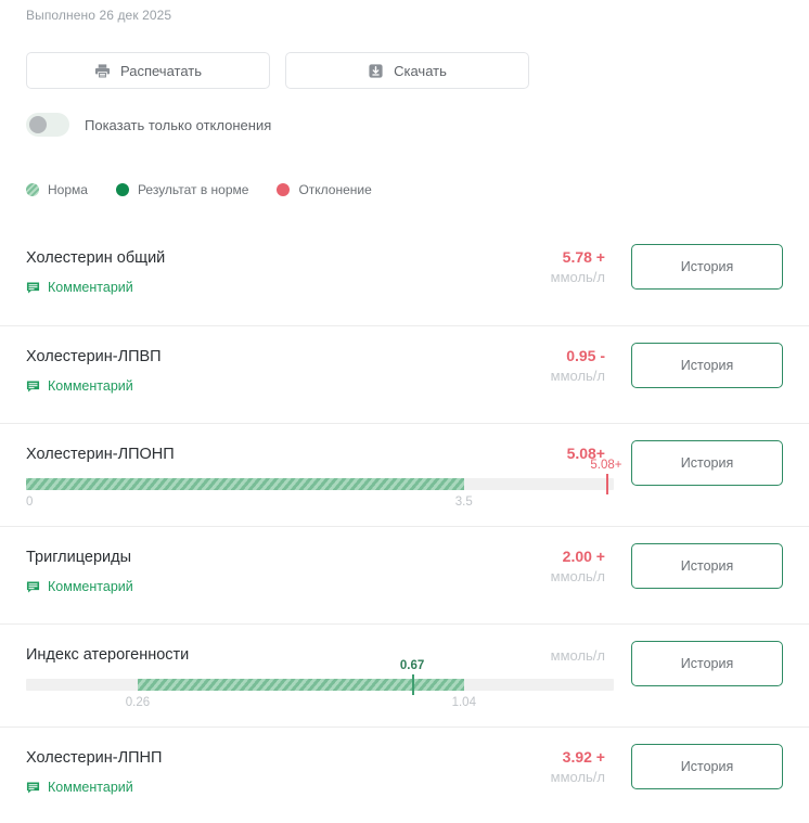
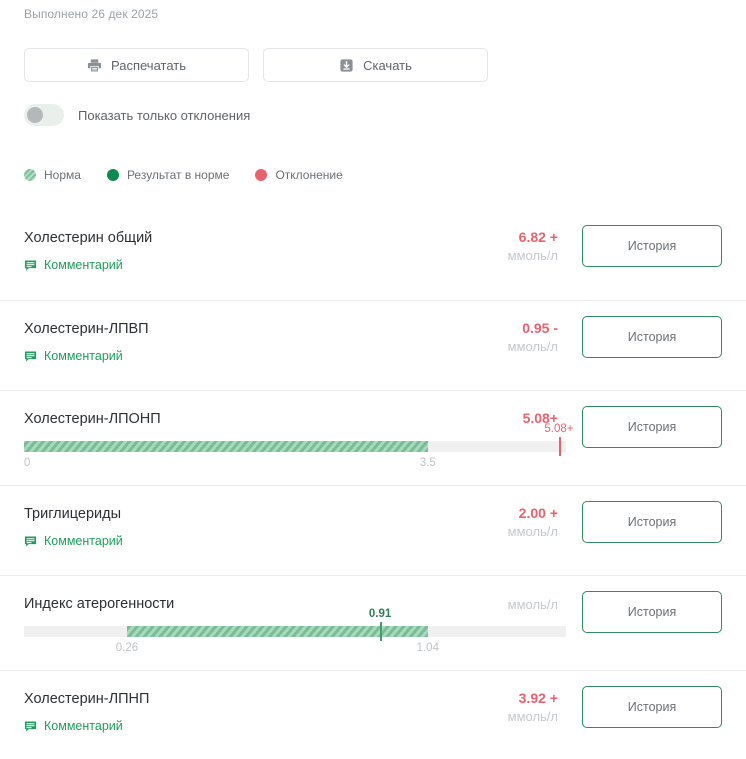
  Выполнено 26 дек 2025
  Распечатать
  Скачать
  Показать только отклонения
  Норма
  Результат в норме
  Отклонение
  Холестерин общий
  Комментарий
- 5.78 +
+ 6.82 +
  ммоль/л
  История
  Холестерин-ЛПВП
  Комментарий
  0.95 -
  ммоль/л
  История
  Холестерин-ЛПОНП
  5.08+
  История
  5.08+
  0
  3.5
  Триглицериды
  Комментарий
  2.00 +
  ммоль/л
  История
  Индекс атерогенности
  ммоль/л
  История
- 0.67
+ 0.91
  0.26
  1.04
  Холестерин-ЛПНП
  Комментарий
  3.92 +
  ммоль/л
  История
